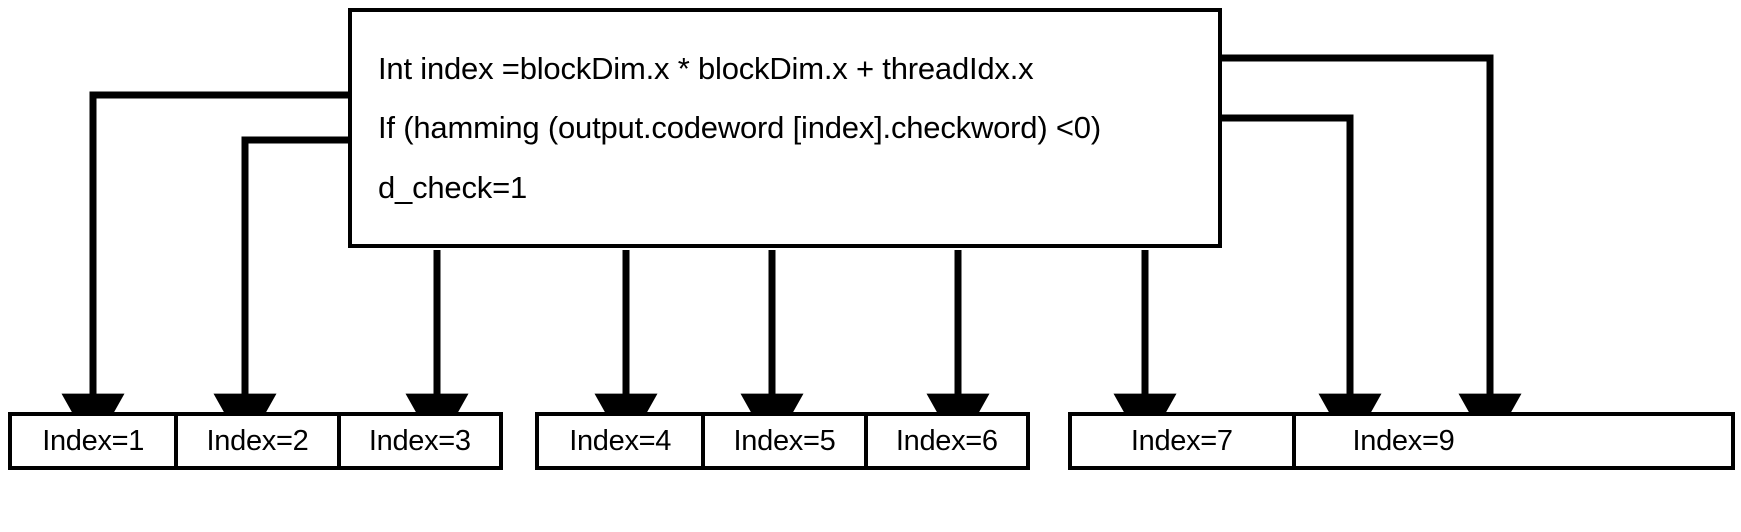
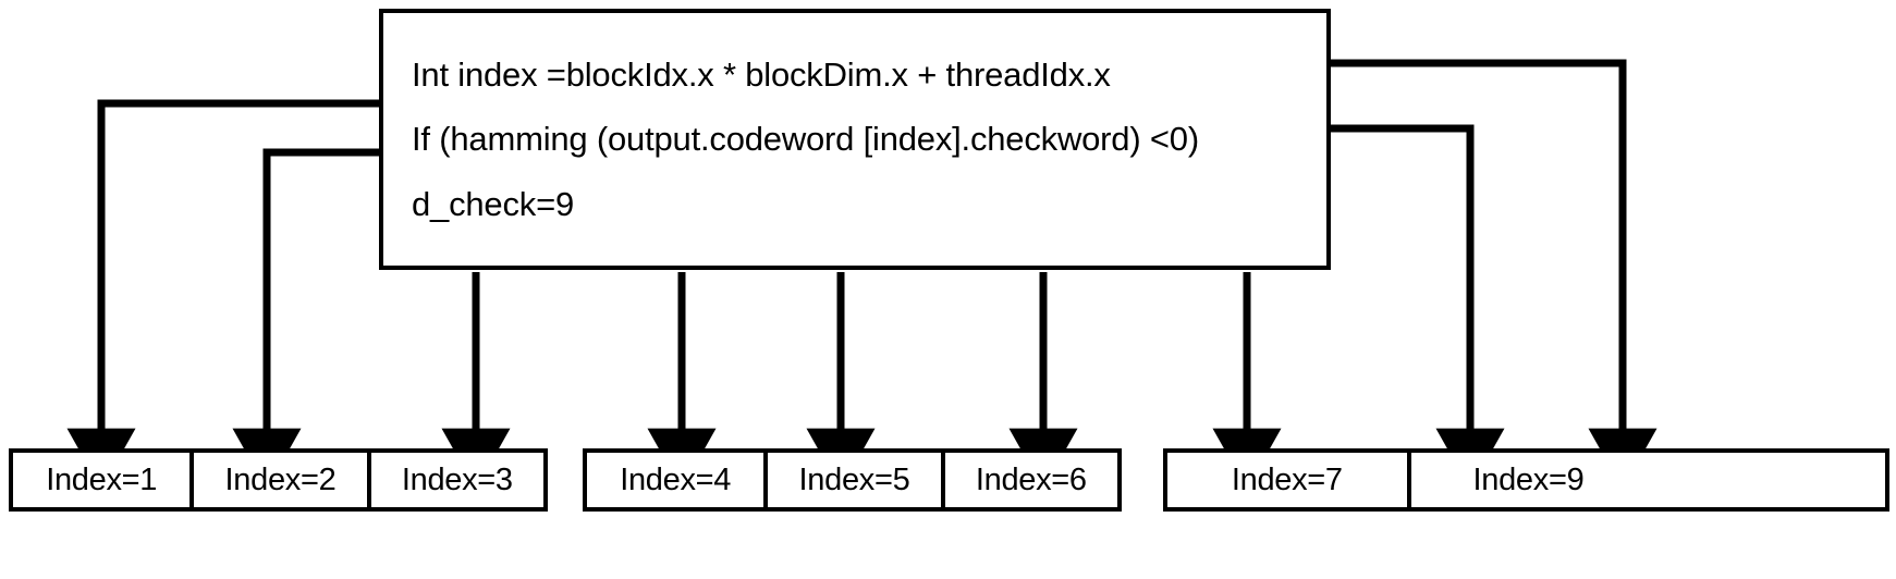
- Int index =blockDim.x * blockDim.x + threadIdx.x
+ Int index =blockIdx.x * blockDim.x + threadIdx.x
  If (hamming (output.codeword [index].checkword) <0)
- d_check=1
+ d_check=9
  Index=1
  Index=2
  Index=3
  Index=4
  Index=5
  Index=6
  Index=7
  Index=9
